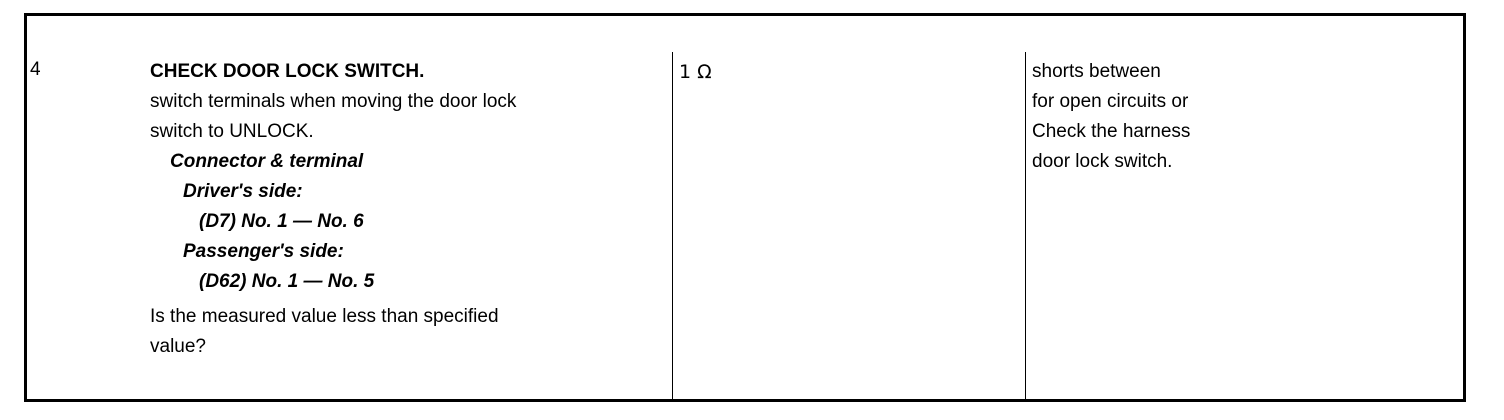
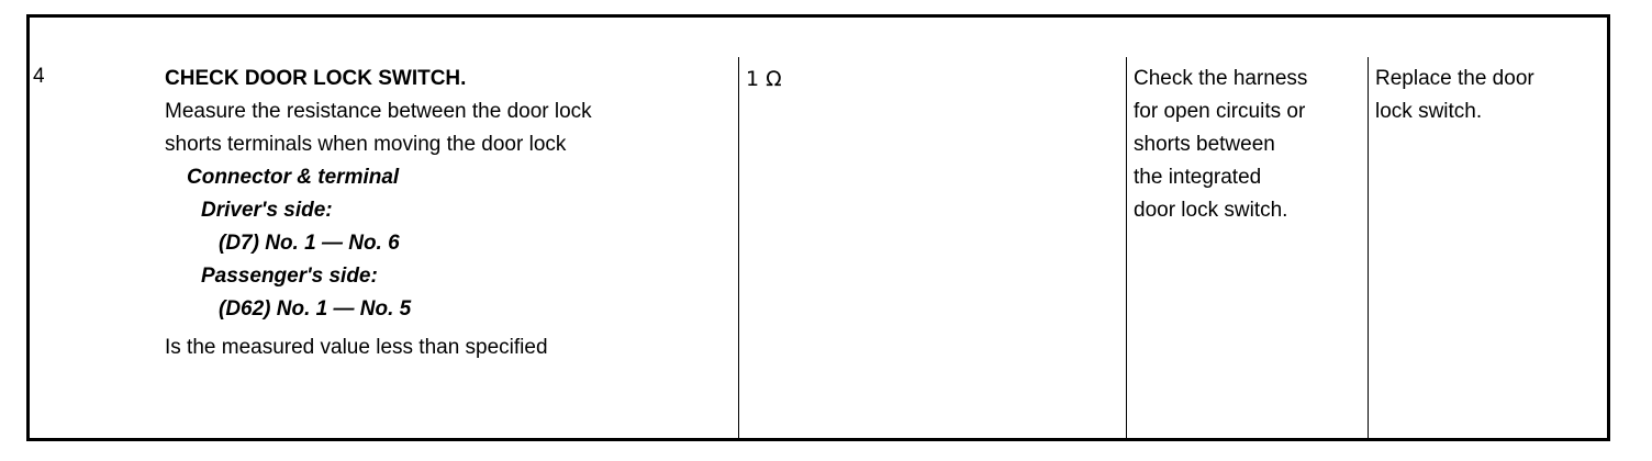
  4
  CHECK DOOR LOCK SWITCH.
+ Measure the resistance between the door lock
- switch terminals when moving the door lock
+ shorts terminals when moving the door lock
- switch to UNLOCK.
  Connector & terminal
  Driver's side:
  (D7) No. 1 — No. 6
  Passenger's side:
  (D62) No. 1 — No. 5
  Is the measured value less than specified
- value?
  1 Ω
- shorts between
+ Check the harness
  for open circuits or
- Check the harness
+ shorts between
+ the integrated
  door lock switch.
+ Replace the door
+ lock switch.
